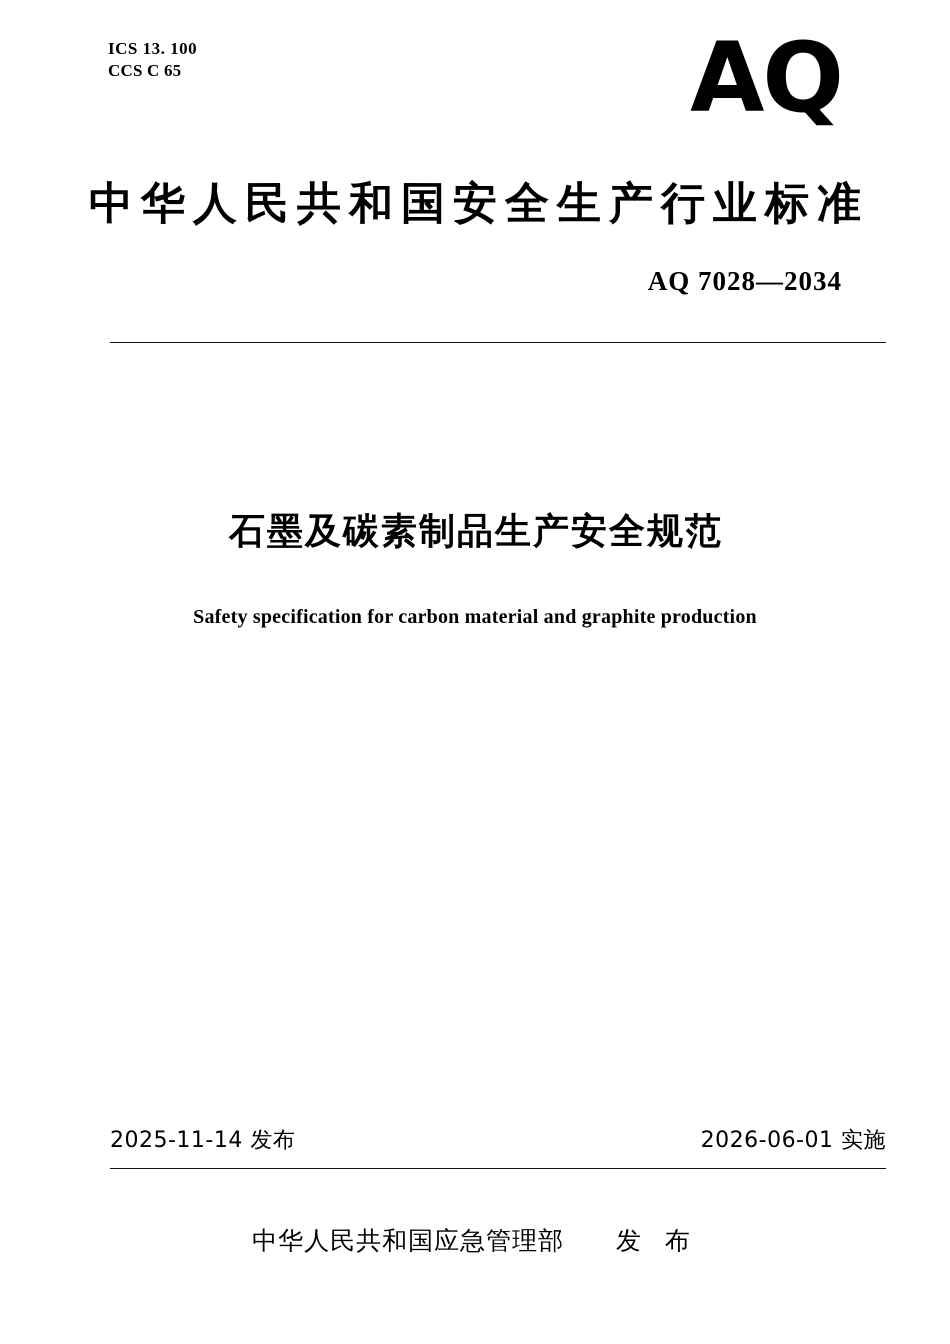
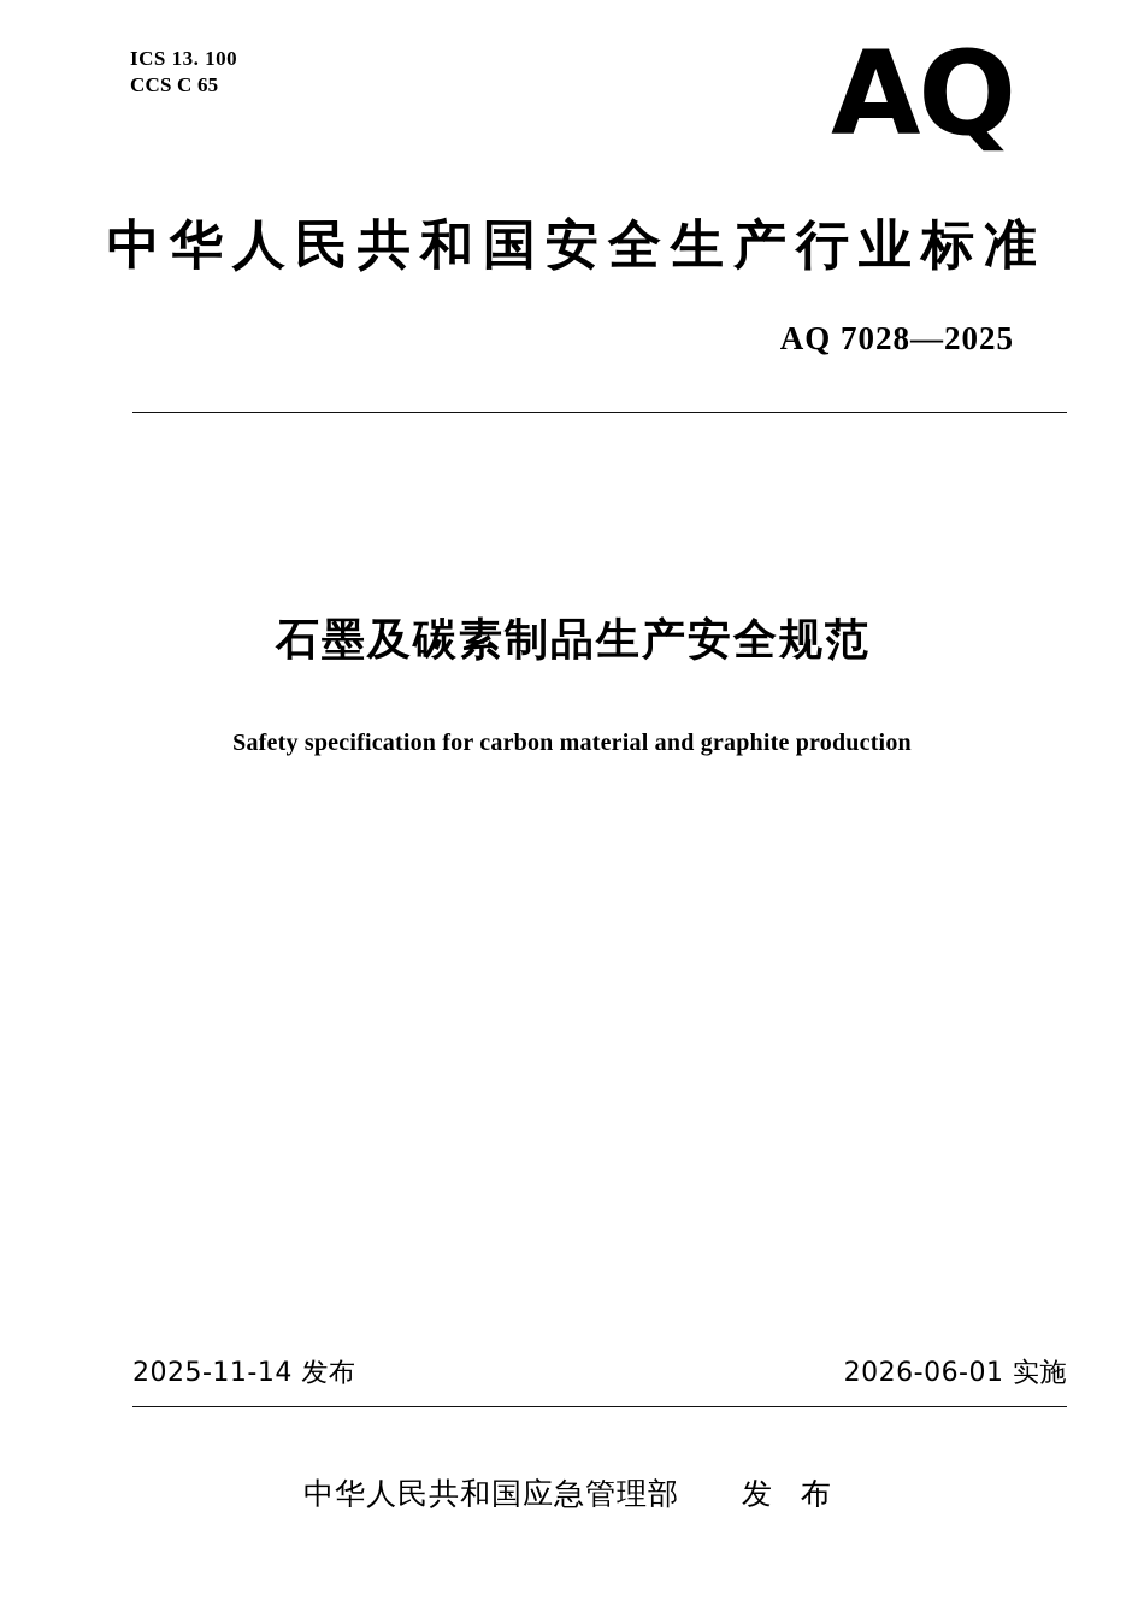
  ICS 13. 100
  CCS C 65
  AQ
  中华人民共和国安全生产行业标准
- AQ 7028—2034
+ AQ 7028—2025
  石墨及碳素制品生产安全规范
  Safety specification for carbon material and graphite production
  2025-11-14 发布
  2026-06-01 实施
  中华人民共和国应急管理部 发 布
